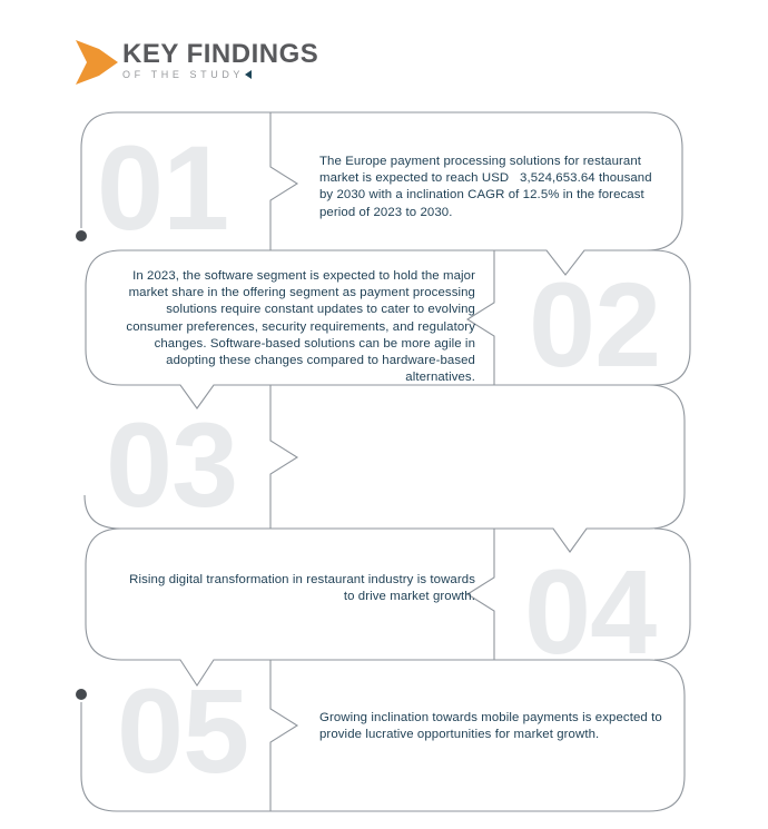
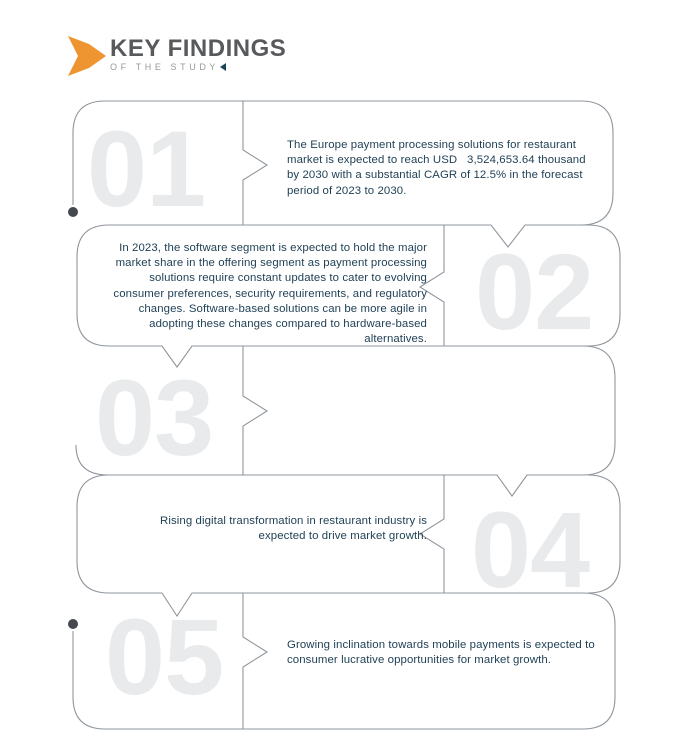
  KEY FINDINGS
  OF THE STUDY
  01
  02
  03
  04
  05
- The Europe payment processing solutions for restaurant market is expected to reach USD 3,524,653.64 thousand by 2030 with a inclination CAGR of 12.5% in the forecast period of 2023 to 2030.
+ The Europe payment processing solutions for restaurant market is expected to reach USD 3,524,653.64 thousand by 2030 with a substantial CAGR of 12.5% in the forecast period of 2023 to 2030.
  In 2023, the software segment is expected to hold the major market share in the offering segment as payment processing solutions require constant updates to cater to evolving consumer preferences, security requirements, and regulatory changes. Software-based solutions can be more agile in adopting these changes compared to hardware-based alternatives.
- Rising digital transformation in restaurant industry is towards to drive market growth.
+ Rising digital transformation in restaurant industry is expected to drive market growth.
- Growing inclination towards mobile payments is expected to provide lucrative opportunities for market growth.
+ Growing inclination towards mobile payments is expected to consumer lucrative opportunities for market growth.
